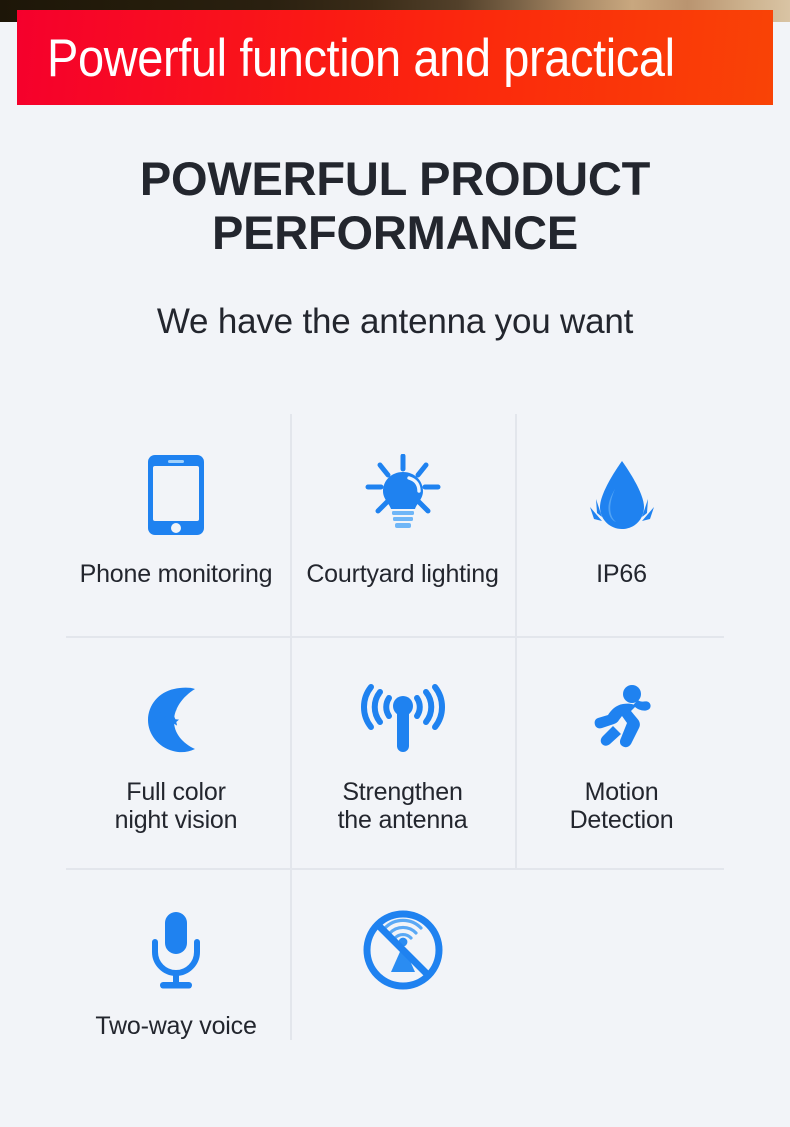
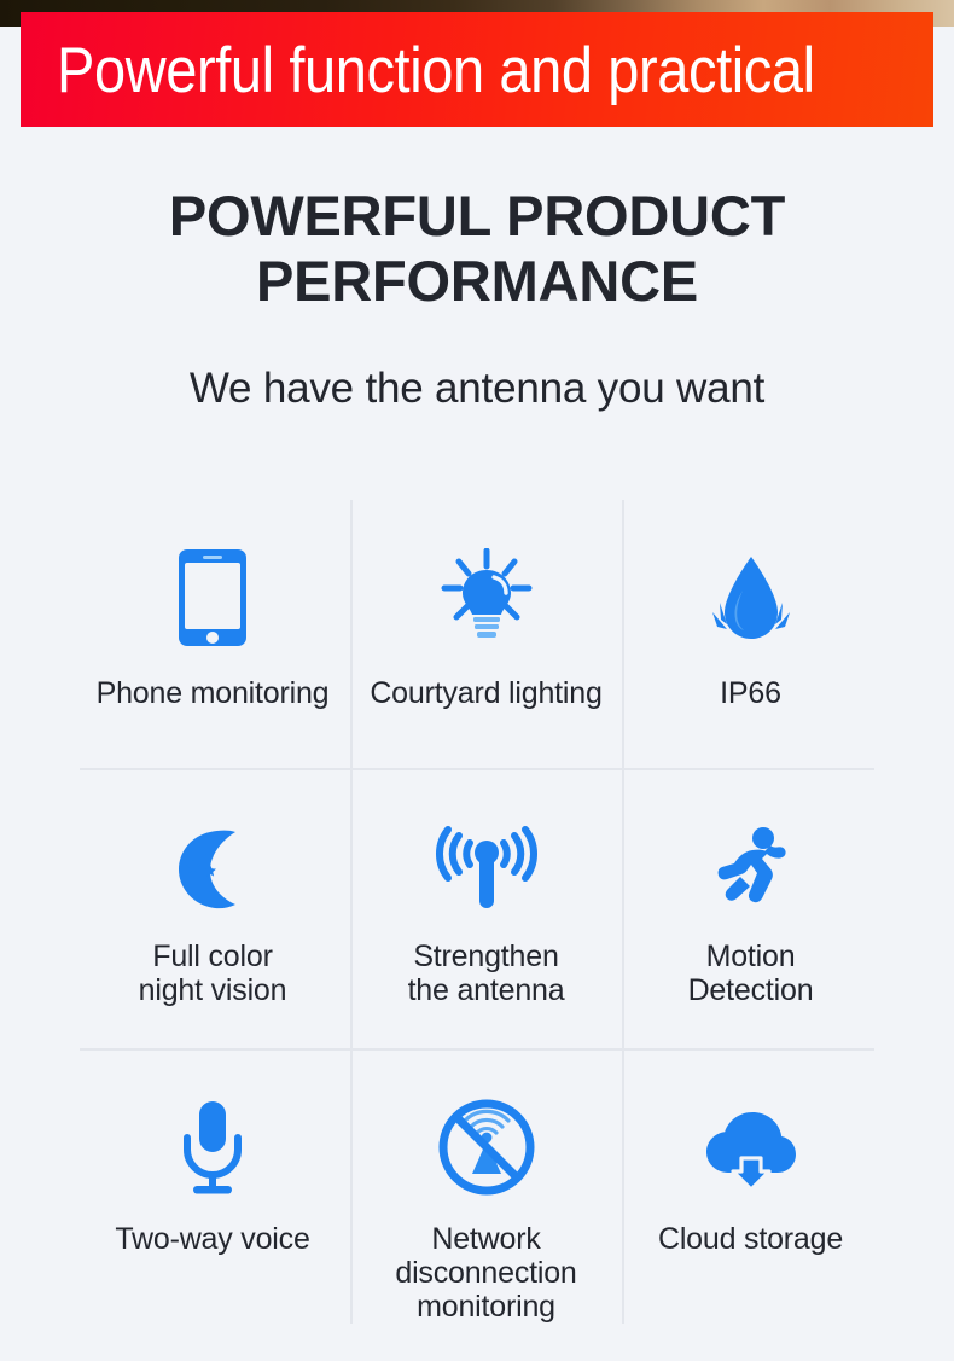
  Powerful function and practical
  POWERFUL PRODUCT
  PERFORMANCE
  We have the antenna you want
  Phone monitoring
  Courtyard lighting
  IP66
  Full color
  night vision
  Strengthen
  the antenna
  Motion
  Detection
  Two-way voice
+ Network
+ disconnection
+ monitoring
+ Cloud storage
